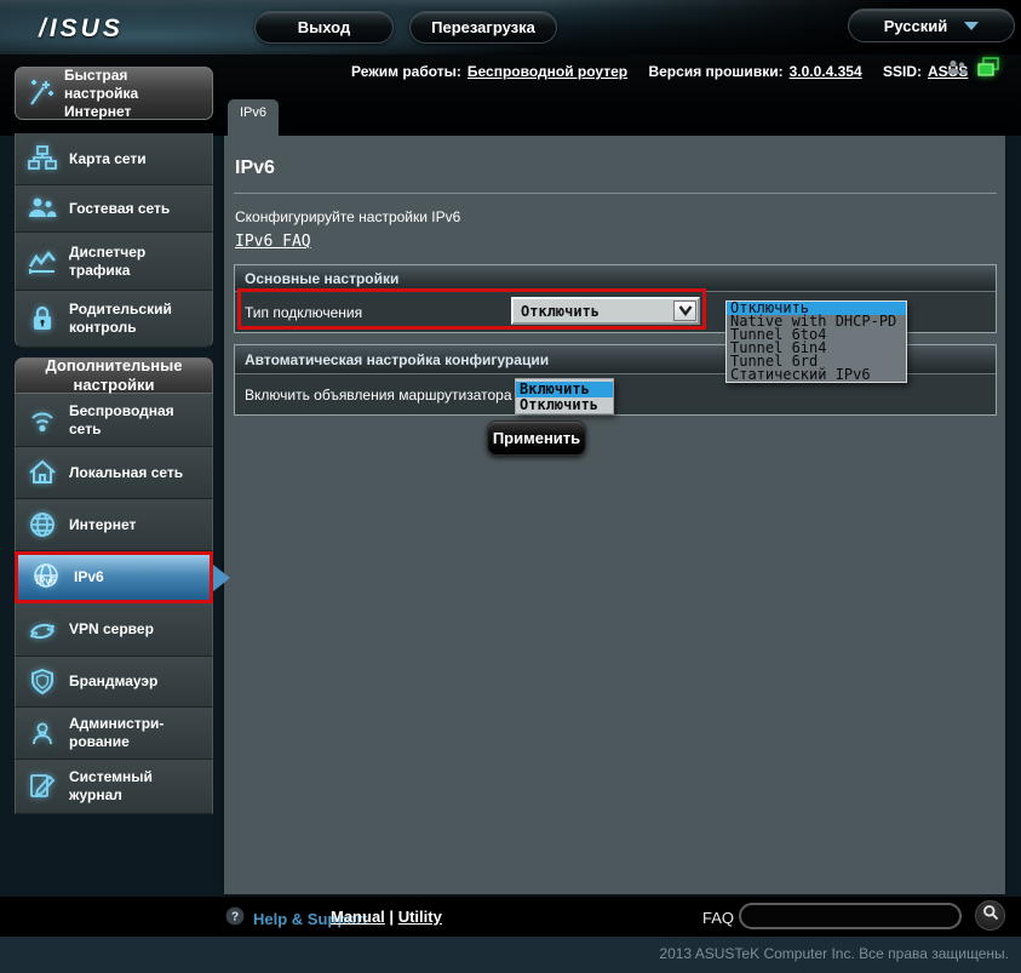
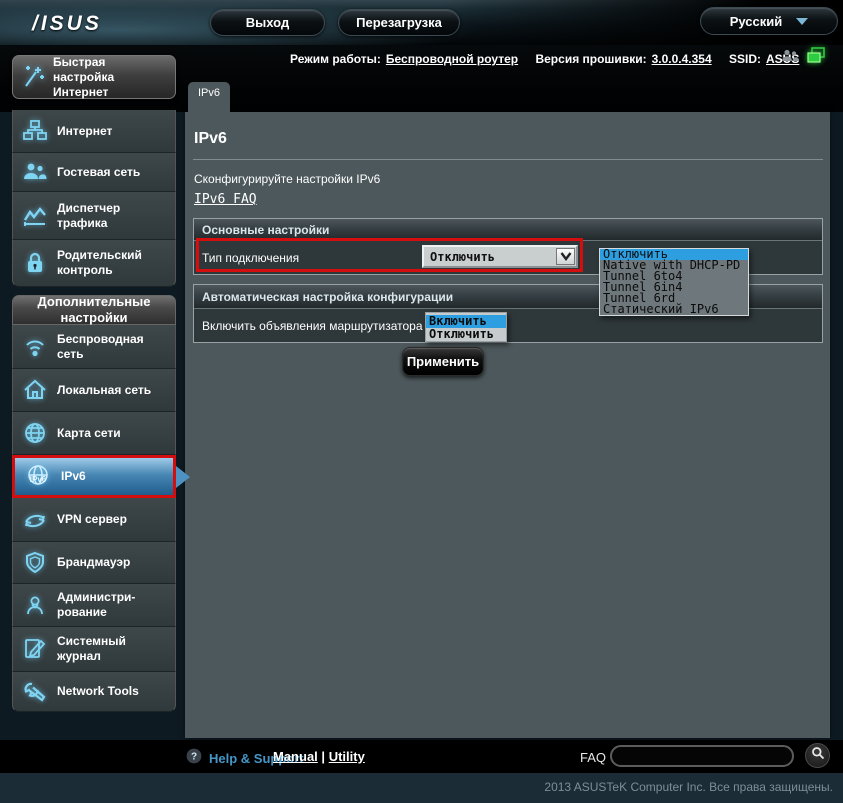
  /ISUS
  Выход
  Перезагрузка
  Русский
  Режим работы: Беспроводной роутер Версия прошивки: 3.0.0.4.354 SSID: AS
  Быстрая настройка Интернет
- Карта сети
+ Интернет
  Гостевая сеть
  Диспетчер трафика
  Родительский контроль
  Дополнительные настройки
  Беспроводная сеть
  Локальная сеть
- Интернет
+ Карта сети
  IPv6
  IPv6
  VPN сервер
  Брандмауэр
  Администри-рование
  Системный журнал
+ Network Tools
  IPv6
  IPv6
  Сконфигурируйте настройки IPv6
  IPv6 FAQ
  Основные настройки
  Тип подключения
  Отключить
  Отключить
  Native with DHCP-PD
  Tunnel 6to4
  Tunnel 6in4
  Tunnel 6rd
  Статический IPv6
  Автоматическая настройка конфигурации
  Включить объявления маршрутизатора
  Включить
  Отключить
  Применить
  ?
  Help & Support
  Manual | Utility
  FAQ
  2013 ASUSTeK Computer Inc. Все права защищены.
